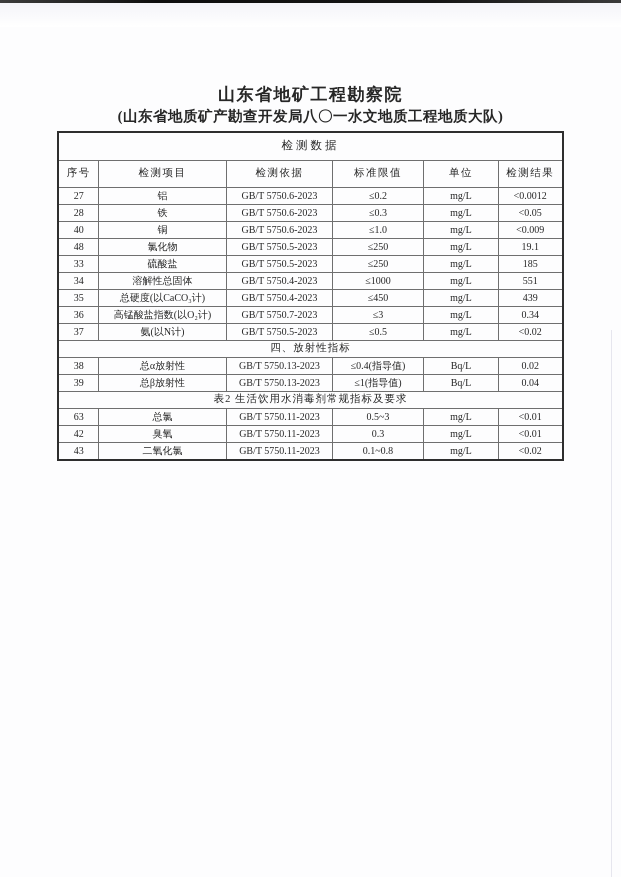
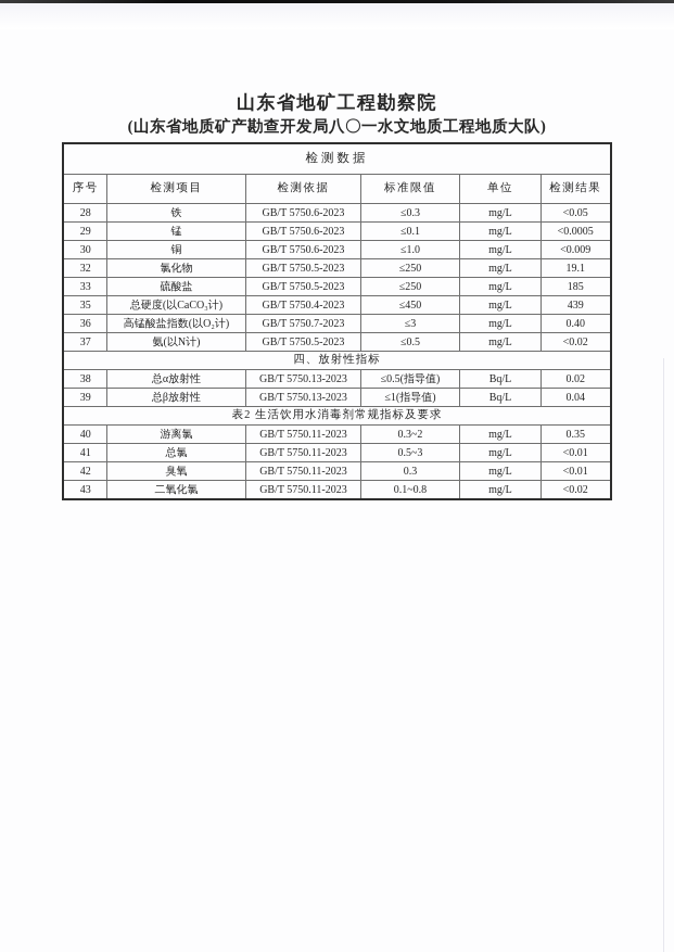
  山东省地矿工程勘察院
  (山东省地质矿产勘查开发局八〇一水文地质工程地质大队)
  检测数据
  序号	检测项目	检测依据	标准限值	单位	检测结果
- 27	铝	GB/T 5750.6-2023	≤0.2	mg/L	<0.0012
  28	铁	GB/T 5750.6-2023	≤0.3	mg/L	<0.05
+ 29	锰	GB/T 5750.6-2023	≤0.1	mg/L	<0.0005
- 40	铜	GB/T 5750.6-2023	≤1.0	mg/L	<0.009
+ 30	铜	GB/T 5750.6-2023	≤1.0	mg/L	<0.009
- 48	氯化物	GB/T 5750.5-2023	≤250	mg/L	19.1
+ 32	氯化物	GB/T 5750.5-2023	≤250	mg/L	19.1
  33	硫酸盐	GB/T 5750.5-2023	≤250	mg/L	185
- 34	溶解性总固体	GB/T 5750.4-2023	≤1000	mg/L	551
  35	总硬度(以CaCO₃计)	GB/T 5750.4-2023	≤450	mg/L	439
- 36	高锰酸盐指数(以O₂计)	GB/T 5750.7-2023	≤3	mg/L	0.34
+ 36	高锰酸盐指数(以O₂计)	GB/T 5750.7-2023	≤3	mg/L	0.40
  37	氨(以N计)	GB/T 5750.5-2023	≤0.5	mg/L	<0.02
  四、放射性指标
- 38	总α放射性	GB/T 5750.13-2023	≤0.4(指导值)	Bq/L	0.02
+ 38	总α放射性	GB/T 5750.13-2023	≤0.5(指导值)	Bq/L	0.02
  39	总β放射性	GB/T 5750.13-2023	≤1(指导值)	Bq/L	0.04
  表2 生活饮用水消毒剂常规指标及要求
+ 40	游离氯	GB/T 5750.11-2023	0.3~2	mg/L	0.35
- 63	总氯	GB/T 5750.11-2023	0.5~3	mg/L	<0.01
+ 41	总氯	GB/T 5750.11-2023	0.5~3	mg/L	<0.01
  42	臭氧	GB/T 5750.11-2023	0.3	mg/L	<0.01
  43	二氧化氯	GB/T 5750.11-2023	0.1~0.8	mg/L	<0.02
